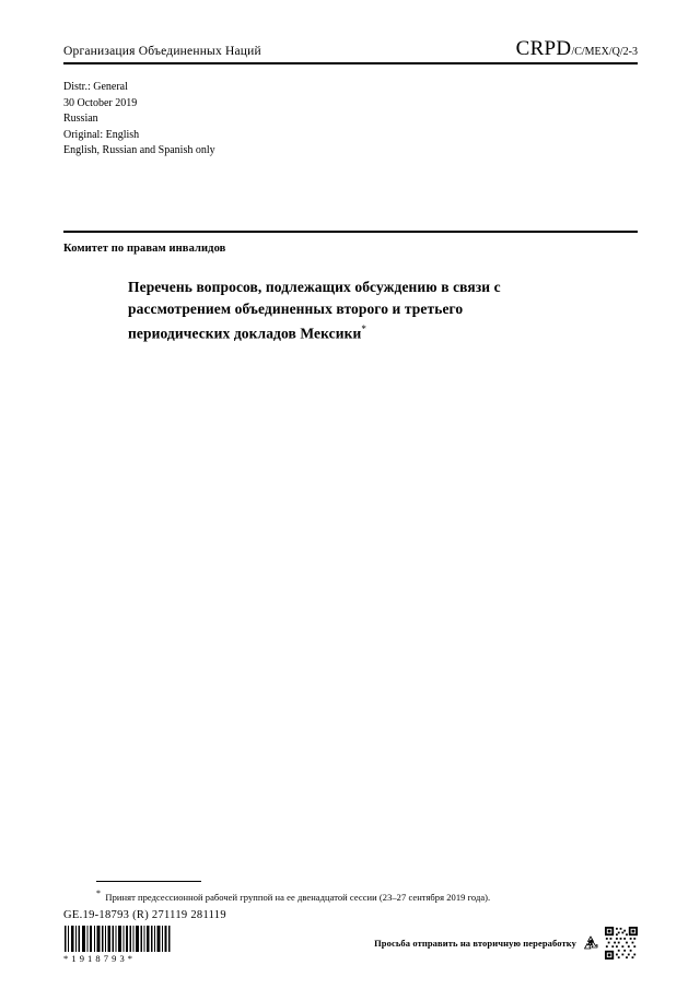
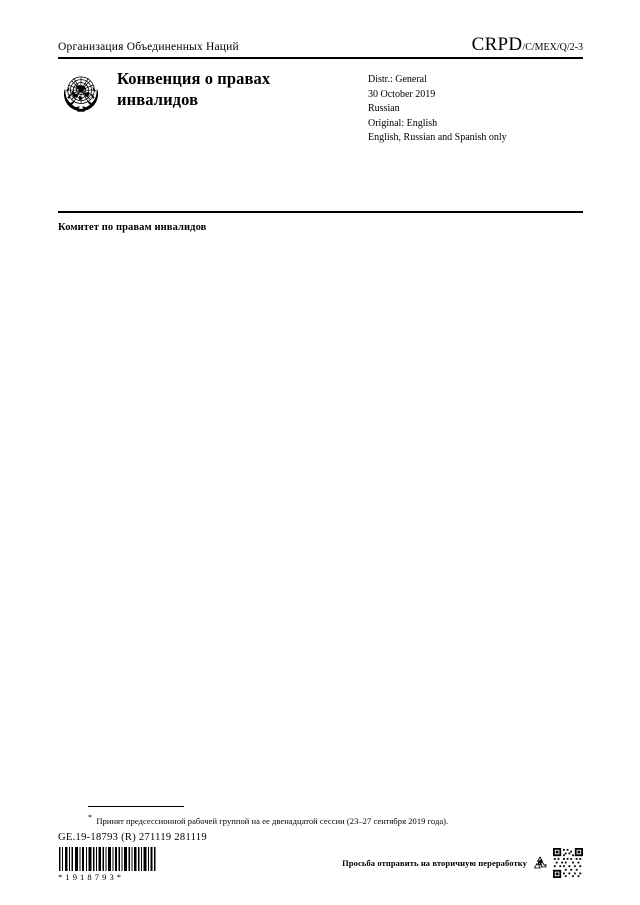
  Организация Объединенных Наций
  CRPD/C/MEX/Q/2-3
+ Конвенция о правах инвалидов
  Distr.: General
  30 October 2019
  Russian
  Original: English
  English, Russian and Spanish only
  Комитет по правам инвалидов
- Перечень вопросов, подлежащих обсуждению в связи с рассмотрением объединенных второго и третьего периодических докладов Мексики*
  * Принят предсессионной рабочей группой на ее двенадцатой сессии (23–27 сентября 2019 года).
  GE.19-18793 (R) 271119 281119
  *1918793*
  Просьба отправить на вторичную переработку
